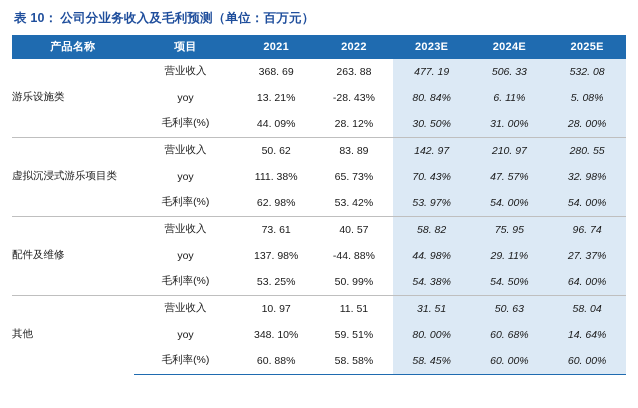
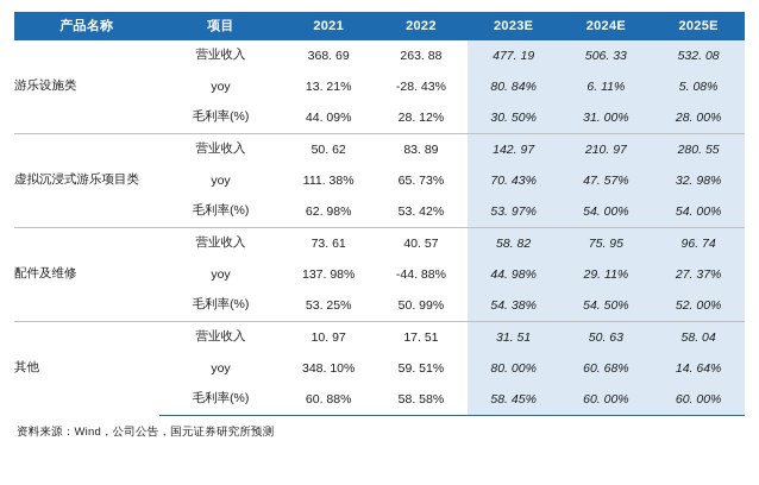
- 表 10：
- 公司分业务收入及毛利预测（单位：百万元）
  产品名称	项目	2021	2022	2023E	2024E	2025E
  游乐设施类	营业收入	368. 69	263. 88	477. 19	506. 33	532. 08
  yoy	13. 21%	-28. 43%	80. 84%	6. 11%	5. 08%
  毛利率(%)	44. 09%	28. 12%	30. 50%	31. 00%	28. 00%
  虚拟沉浸式游乐项目类	营业收入	50. 62	83. 89	142. 97	210. 97	280. 55
  yoy	111. 38%	65. 73%	70. 43%	47. 57%	32. 98%
  毛利率(%)	62. 98%	53. 42%	53. 97%	54. 00%	54. 00%
  配件及维修	营业收入	73. 61	40. 57	58. 82	75. 95	96. 74
  yoy	137. 98%	-44. 88%	44. 98%	29. 11%	27. 37%
- 毛利率(%)	53. 25%	50. 99%	54. 38%	54. 50%	64. 00%
+ 毛利率(%)	53. 25%	50. 99%	54. 38%	54. 50%	52. 00%
- 其他	营业收入	10. 97	11. 51	31. 51	50. 63	58. 04
+ 其他	营业收入	10. 97	17. 51	31. 51	50. 63	58. 04
  yoy	348. 10%	59. 51%	80. 00%	60. 68%	14. 64%
  毛利率(%)	60. 88%	58. 58%	58. 45%	60. 00%	60. 00%
+ 资料来源：Wind，公司公告，国元证券研究所预测
